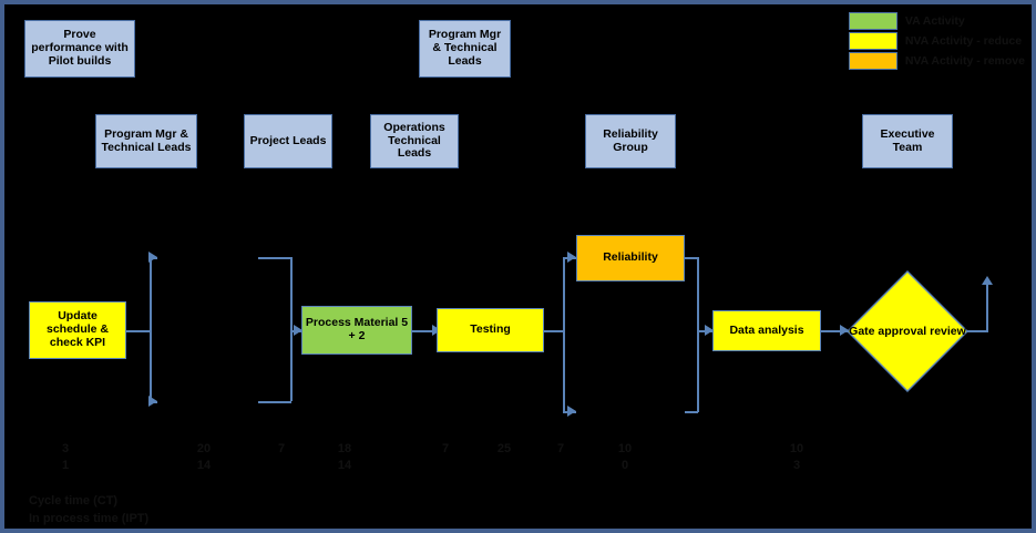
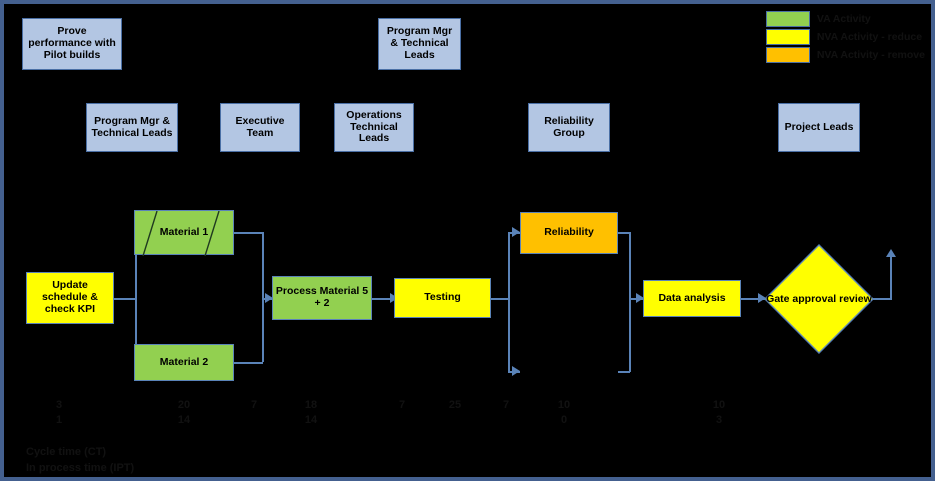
  Prove performance with Pilot builds
  Program Mgr & Technical Leads
  Program Mgr & Technical Leads
- Project Leads
+ Executive Team
  Operations Technical Leads
  Reliability Group
- Executive Team
+ Project Leads
  Update schedule & check KPI
+ Material 1
+ Material 2
  Process Material 5 + 2
  Testing
  Reliability
  Data analysis
  Gate approval review
